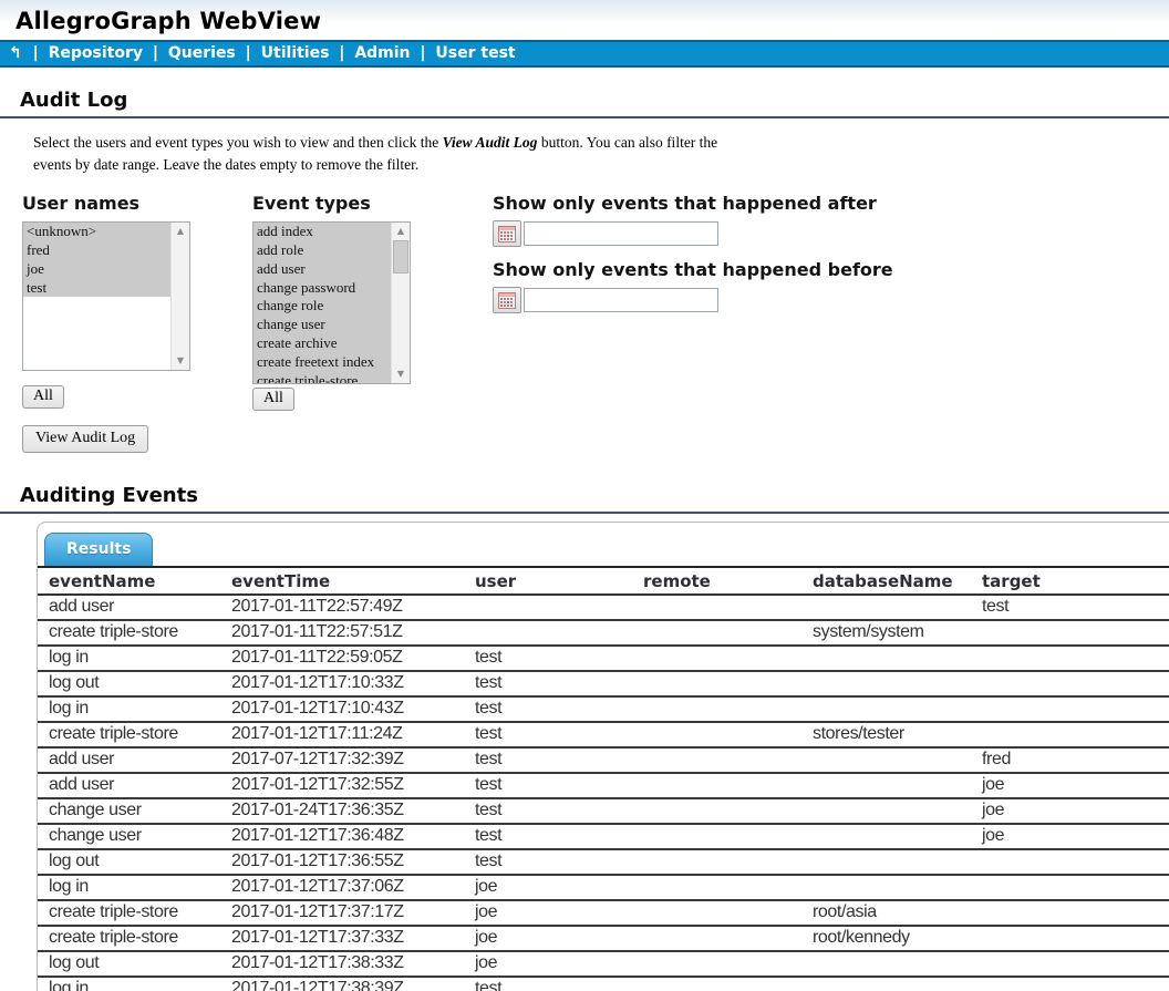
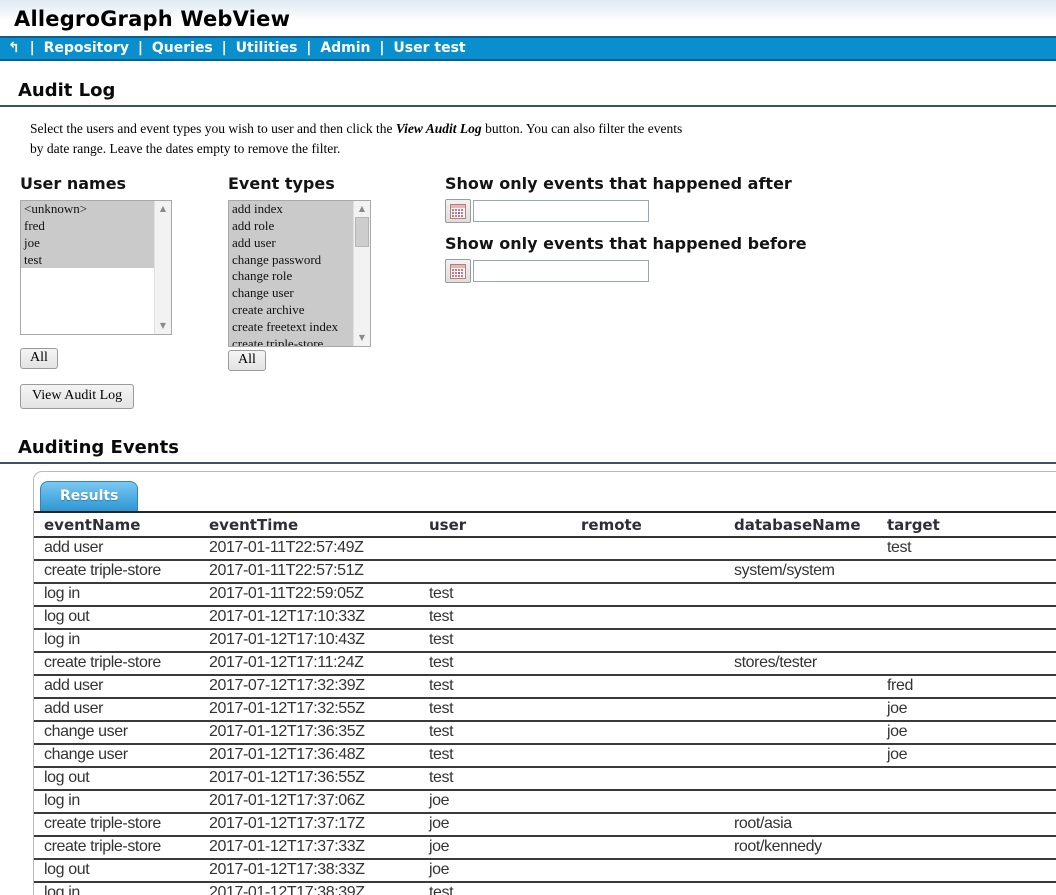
  AllegroGraph WebView
  ↰ | Repository | Queries | Utilities | Admin | User test
  Audit Log
- Select the users and event types you wish to view and then click the View Audit Log button. You can also filter the events by date range. Leave the dates empty to remove the filter.
+ Select the users and event types you wish to user and then click the View Audit Log button. You can also filter the events by date range. Leave the dates empty to remove the filter.
  User names
  <unknown>
  fred
  joe
  test
  ▲
  ▼
  All
  View Audit Log
  Event types
  add index
  add role
  add user
  change password
  change role
  change user
  create archive
  create freetext index
  create triple-store
  ▲
  ▼
  All
  Show only events that happened after
  Show only events that happened before
  Auditing Events
  Results
  eventName	eventTime	user	remote	databaseName	target
  add user	2017-01-11T22:57:49Z				test
  create triple-store	2017-01-11T22:57:51Z			system/system
  log in	2017-01-11T22:59:05Z	test
  log out	2017-01-12T17:10:33Z	test
  log in	2017-01-12T17:10:43Z	test
  create triple-store	2017-01-12T17:11:24Z	test		stores/tester
  add user	2017-07-12T17:32:39Z	test			fred
  add user	2017-01-12T17:32:55Z	test			joe
- change user	2017-01-24T17:36:35Z	test			joe
+ change user	2017-01-12T17:36:35Z	test			joe
  change user	2017-01-12T17:36:48Z	test			joe
  log out	2017-01-12T17:36:55Z	test
  log in	2017-01-12T17:37:06Z	joe
  create triple-store	2017-01-12T17:37:17Z	joe		root/asia
  create triple-store	2017-01-12T17:37:33Z	joe		root/kennedy
  log out	2017-01-12T17:38:33Z	joe
  log in	2017-01-12T17:38:39Z	test
